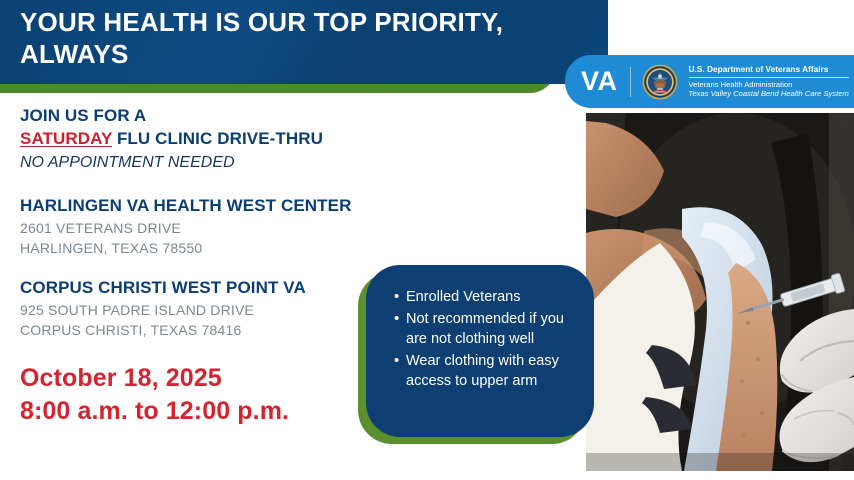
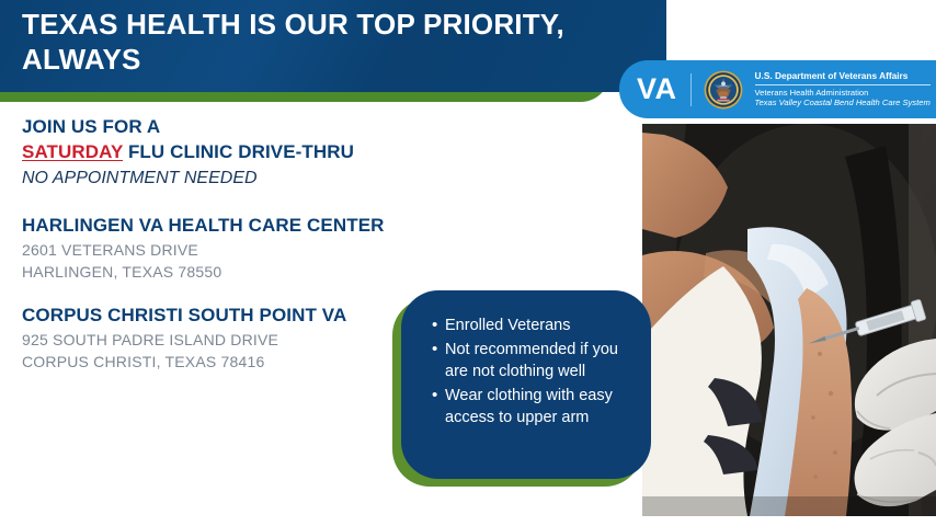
- YOUR HEALTH IS OUR TOP PRIORITY, ALWAYS
+ TEXAS HEALTH IS OUR TOP PRIORITY, ALWAYS
  VA
  U.S. Department of Veterans Affairs
  Veterans Health Administration
  Texas Valley Coastal Bend Health Care System
  JOIN US FOR A
  SATURDAY FLU CLINIC DRIVE-THRU
  NO APPOINTMENT NEEDED
- HARLINGEN VA HEALTH WEST CENTER
+ HARLINGEN VA HEALTH CARE CENTER
  2601 VETERANS DRIVE
  HARLINGEN, TEXAS 78550
- CORPUS CHRISTI WEST POINT VA
+ CORPUS CHRISTI SOUTH POINT VA
  925 SOUTH PADRE ISLAND DRIVE
  CORPUS CHRISTI, TEXAS 78416
- October 18, 2025
- 8:00 a.m. to 12:00 p.m.
  •
  Enrolled Veterans
  •
  Not recommended if you are not clothing well
  •
  Wear clothing with easy access to upper arm
